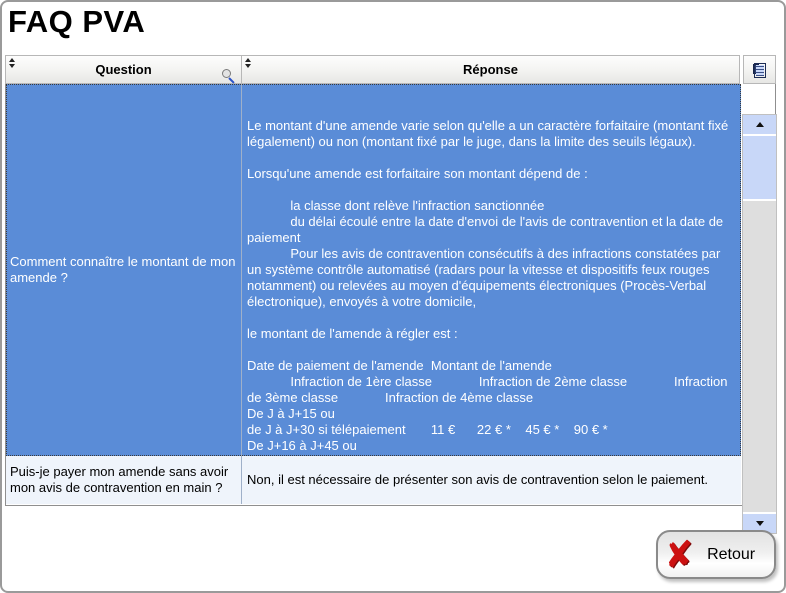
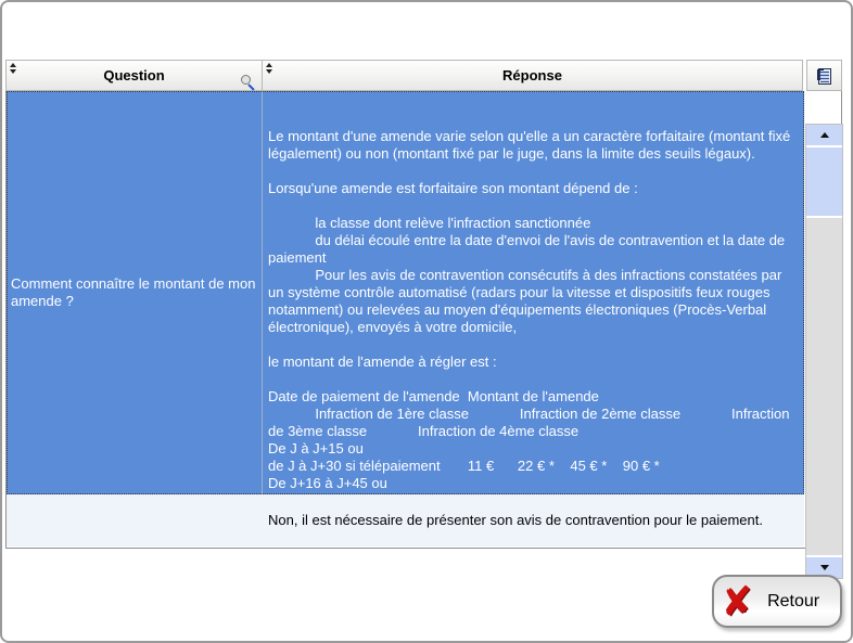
- FAQ PVA
  Question
  Réponse
  Comment connaître le montant de mon amende ?
  Le montant d'une amende varie selon qu'elle a un caractère forfaitaire (montant fixé légalement) ou non (montant fixé par le juge, dans la limite des seuils légaux).
  Lorsqu'une amende est forfaitaire son montant dépend de :
  la classe dont relève l'infraction sanctionnée
  du délai écoulé entre la date d'envoi de l'avis de contravention et la date de paiement
  Pour les avis de contravention consécutifs à des infractions constatées par un système contrôle automatisé (radars pour la vitesse et dispositifs feux rouges notamment) ou relevées au moyen d'équipements électroniques (Procès-Verbal électronique), envoyés à votre domicile,
  le montant de l'amende à régler est :
  Date de paiement de l'amende Montant de l'amende
  Infraction de 1ère classe Infraction de 2ème classe Infraction de 3ème classe Infraction de 4ème classe
  De J à J+15 ou
  de J à J+30 si télépaiement 11 € 22 € * 45 € * 90 € *
  De J+16 à J+45 ou
- Puis-je payer mon amende sans avoir mon avis de contravention en main ?
- Non, il est nécessaire de présenter son avis de contravention selon le paiement.
+ Non, il est nécessaire de présenter son avis de contravention pour le paiement.
  Retour
